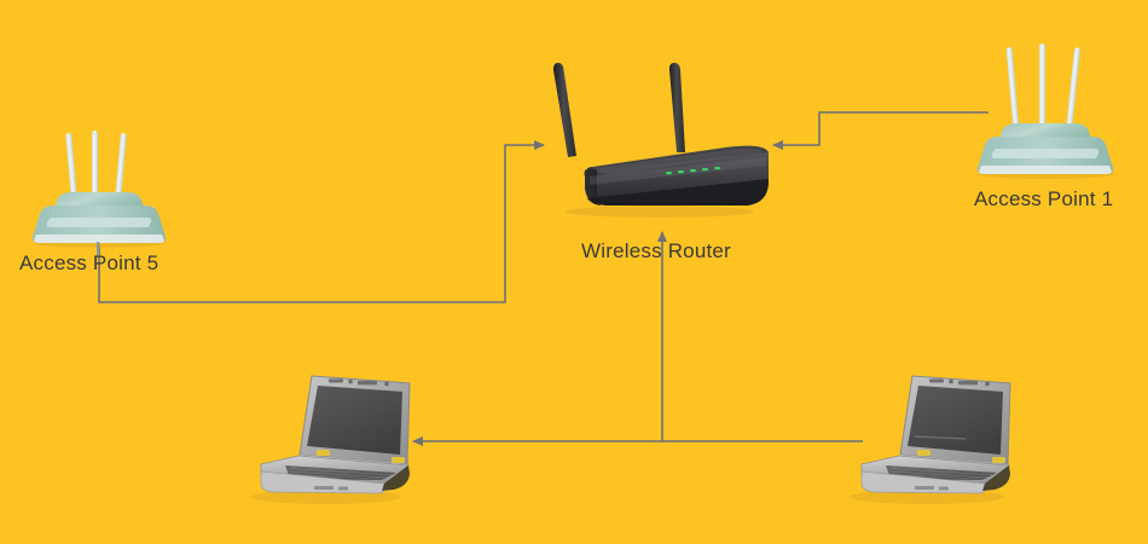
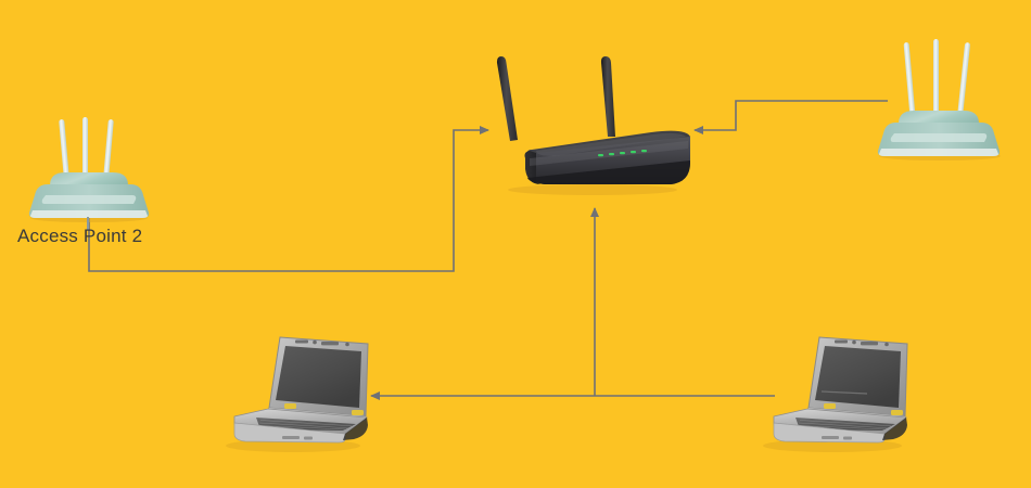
- Access Point 5
+ Access Point 2
- Wireless Router
- Access Point 1
